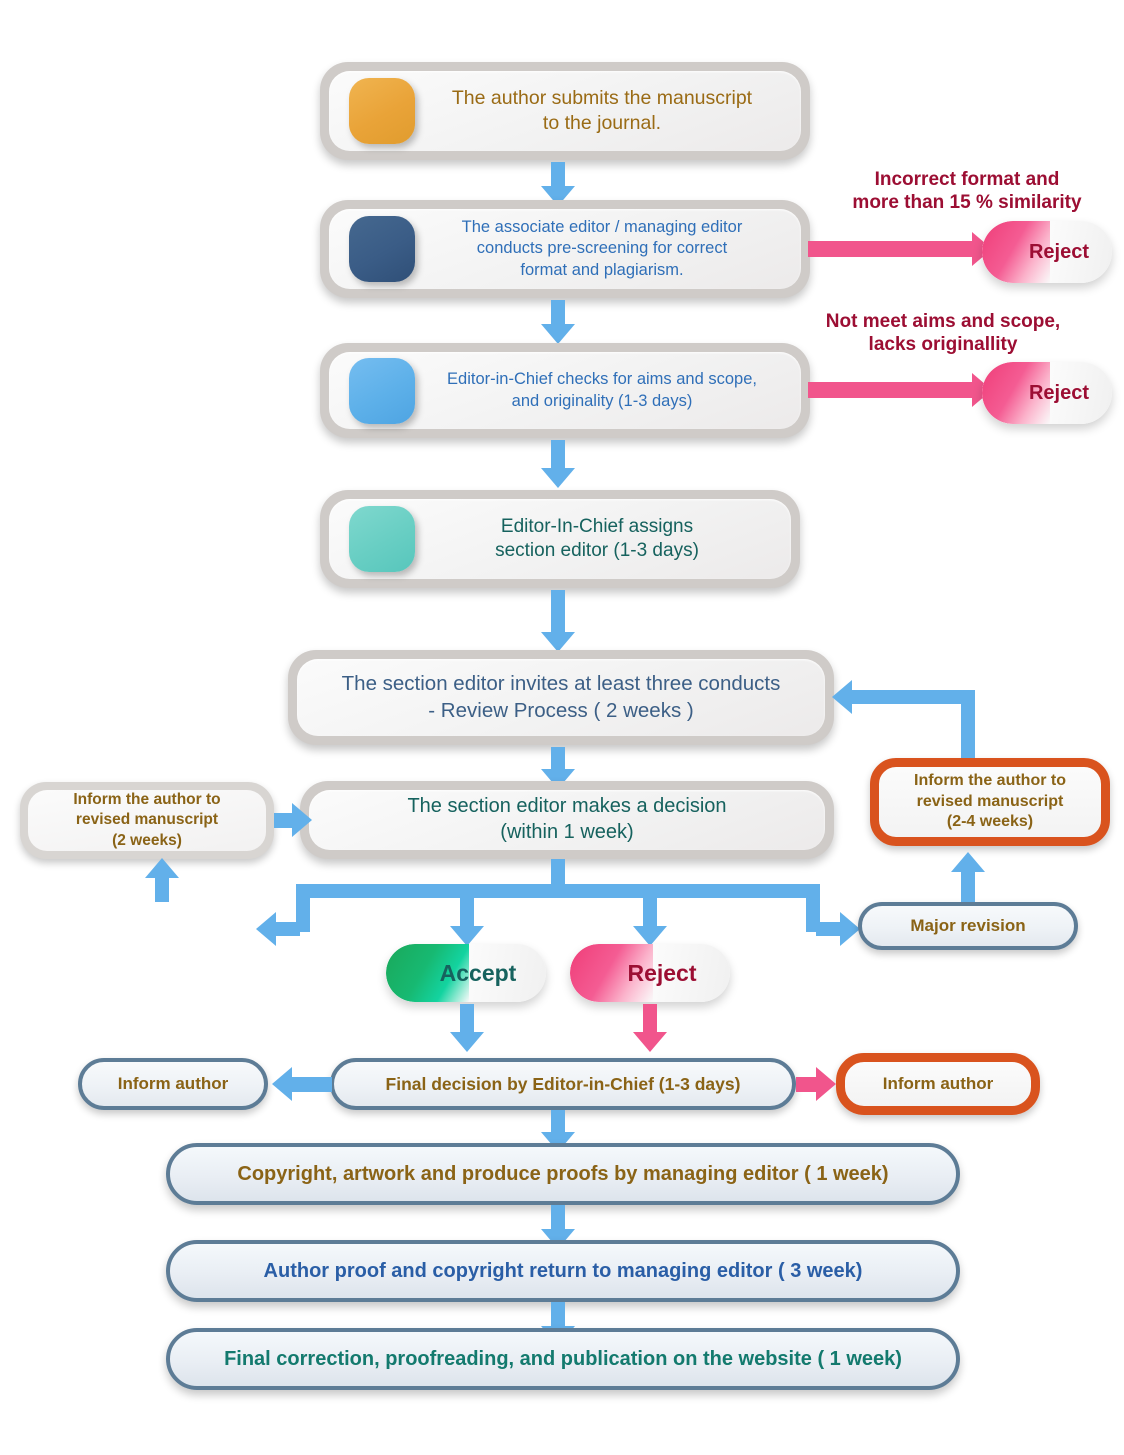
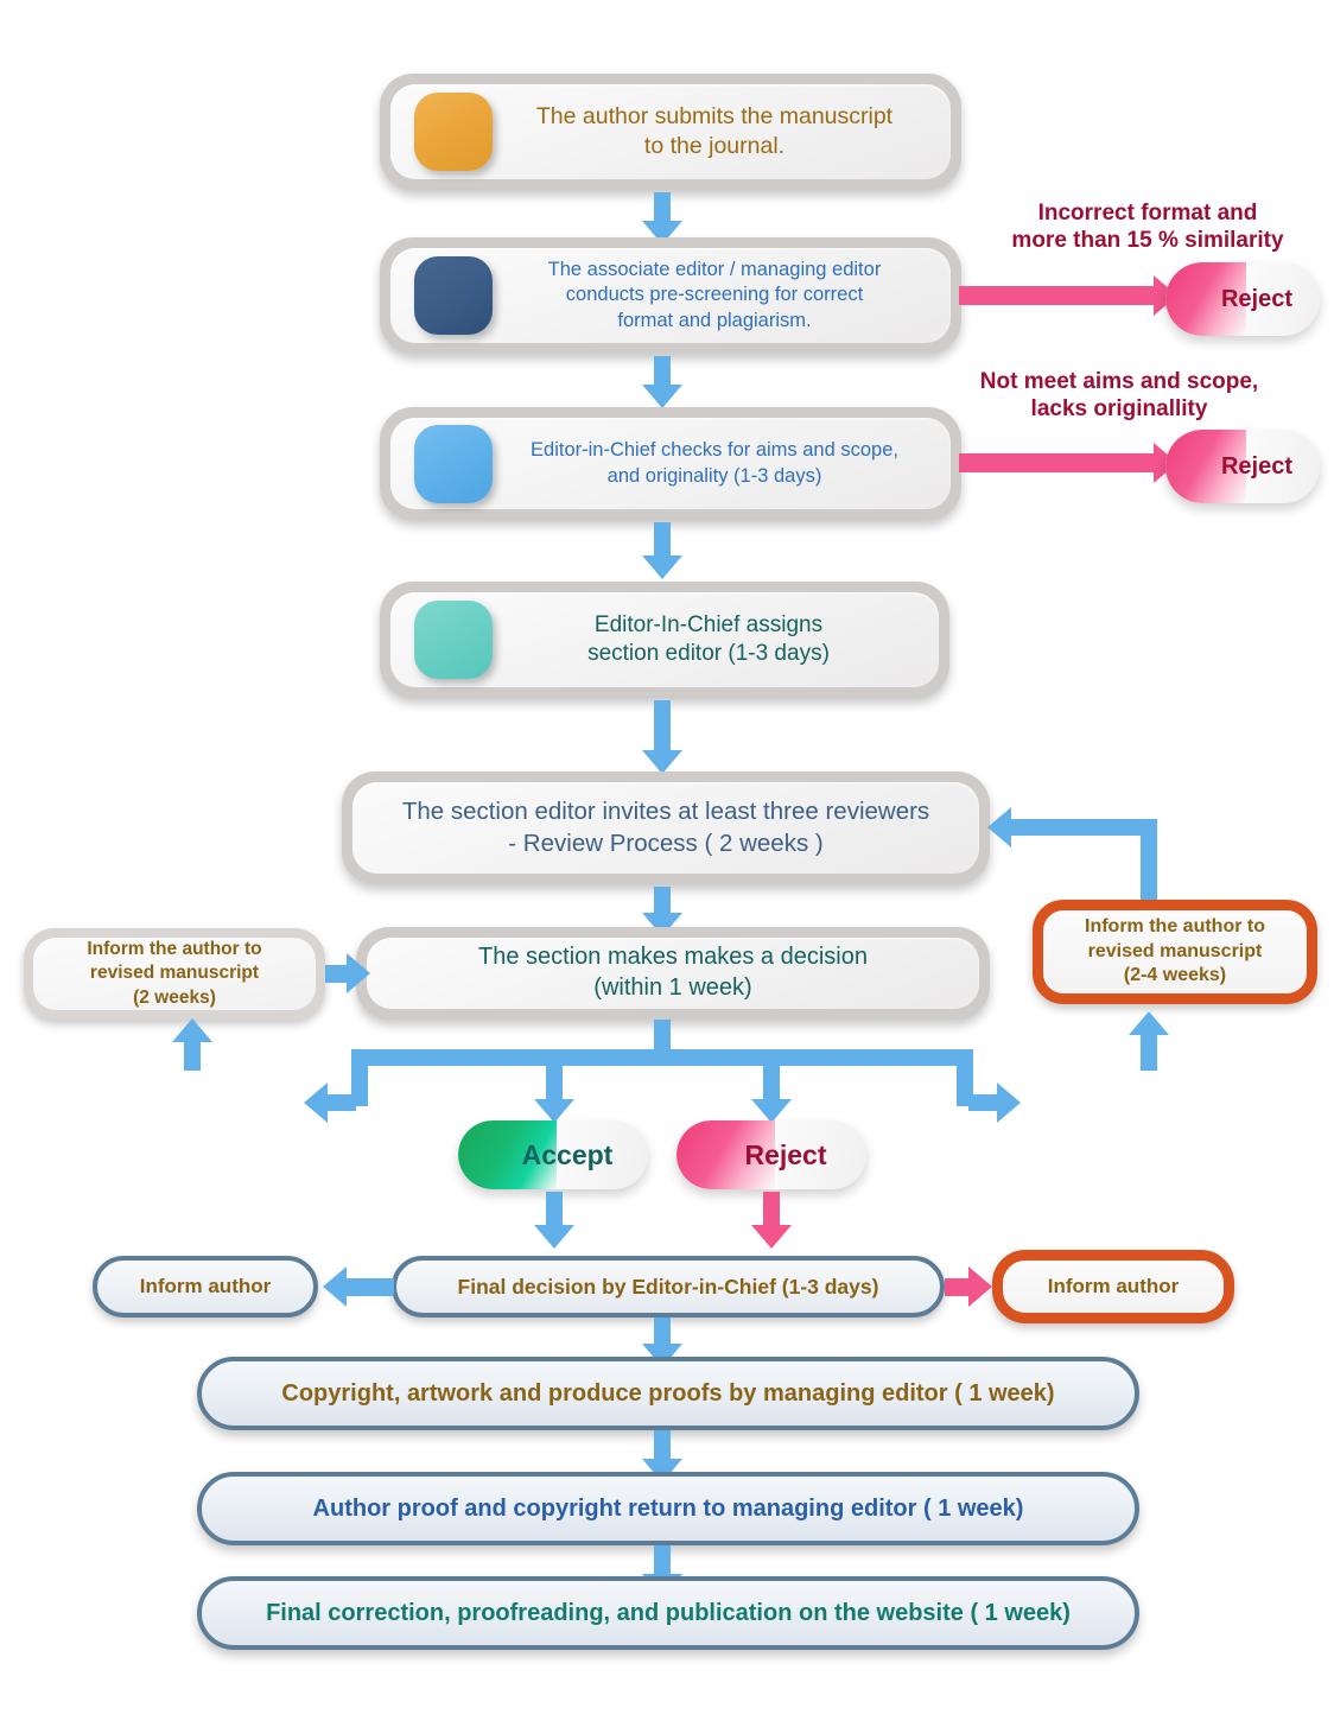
  The author submits the manuscript
  to the journal.
  The associate editor / managing editor
  conducts pre-screening for correct
  format and plagiarism.
  Incorrect format and
  more than 15 % similarity
  Reject
  Editor-in-Chief checks for aims and scope,
  and originality (1-3 days)
  Not meet aims and scope,
  lacks originallity
  Reject
  Editor-In-Chief assigns
  section editor (1-3 days)
- The section editor invites at least three conducts
+ The section editor invites at least three reviewers
  - Review Process ( 2 weeks )
- The section editor makes a decision
+ The section makes makes a decision
  (within 1 week)
  Inform the author to
  revised manuscript
  (2 weeks)
  Inform the author to
  revised manuscript
  (2-4 weeks)
- Major revision
  Accept
  Reject
  Final decision by Editor-in-Chief (1-3 days)
  Inform author
  Inform author
  Copyright, artwork and produce proofs by managing editor ( 1 week)
- Author proof and copyright return to managing editor ( 3 week)
+ Author proof and copyright return to managing editor ( 1 week)
  Final correction, proofreading, and publication on the website ( 1 week)
